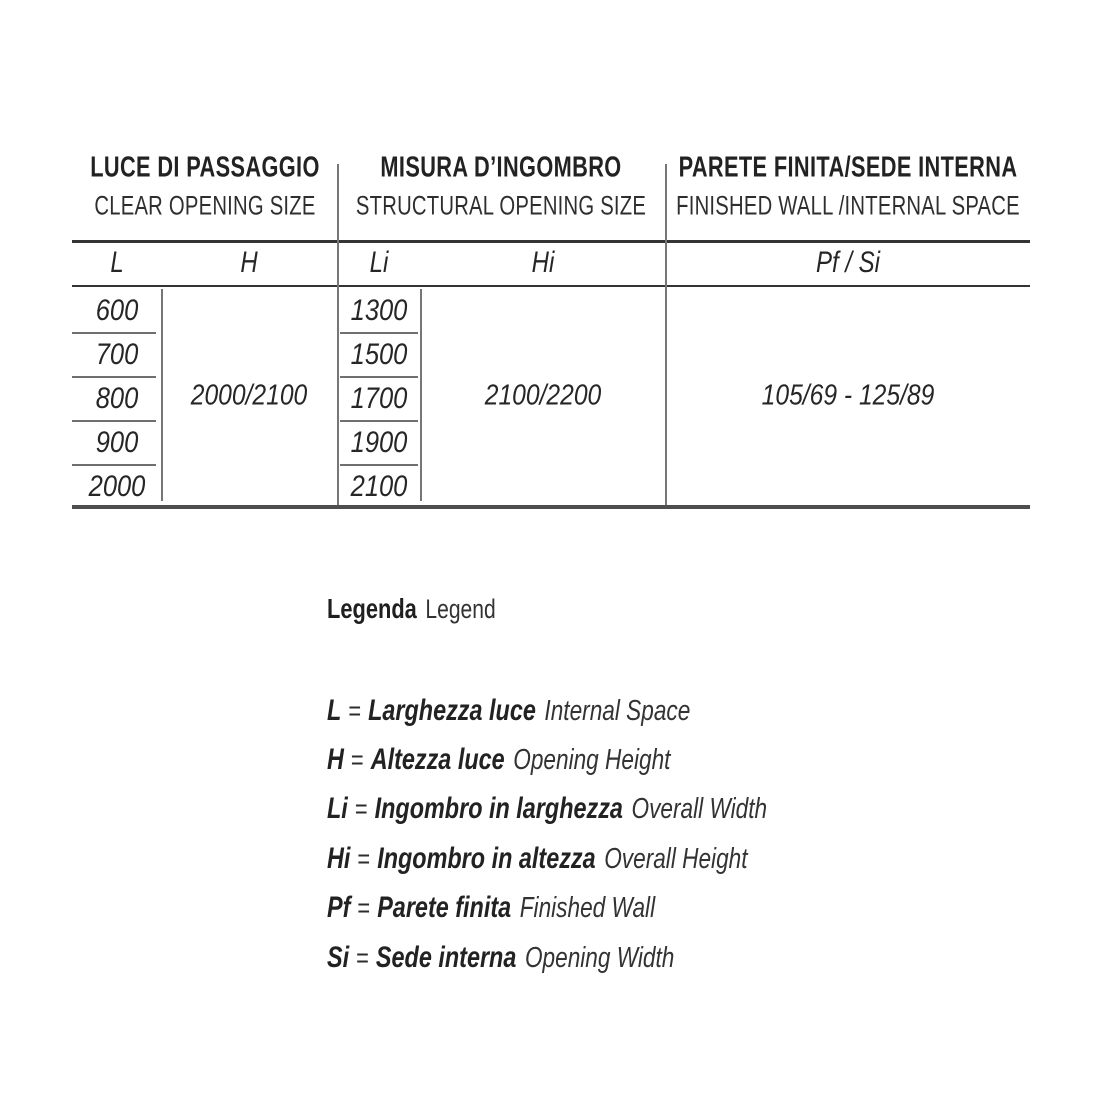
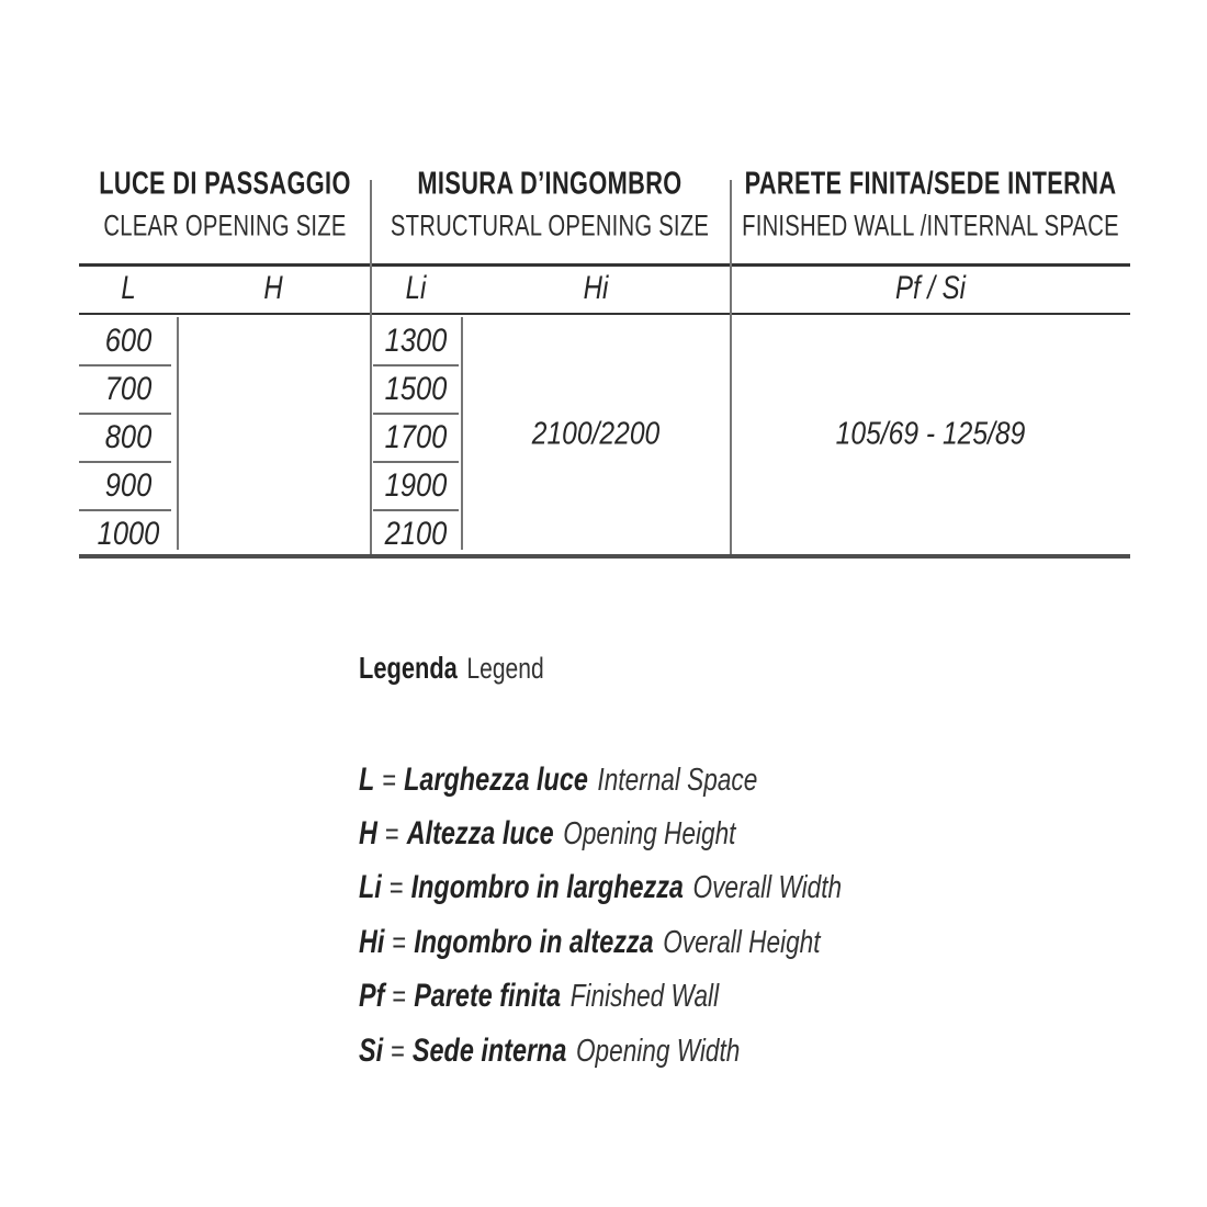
  LUCE DI PASSAGGIO
  CLEAR OPENING SIZE
  MISURA D’INGOMBRO
  STRUCTURAL OPENING SIZE
  PARETE FINITA/SEDE INTERNA
  FINISHED WALL /INTERNAL SPACE
  L
  H
  Li
  Hi
  Pf / Si
  600
  700
  800
  900
- 2000
+ 1000
  1300
  1500
  1700
  1900
  2100
- 2000/2100
  2100/2200
  105/69 - 125/89
  Legenda Legend
  L = Larghezza luce Internal Space
  H = Altezza luce Opening Height
  Li = Ingombro in larghezza Overall Width
  Hi = Ingombro in altezza Overall Height
  Pf = Parete finita Finished Wall
  Si = Sede interna Opening Width
